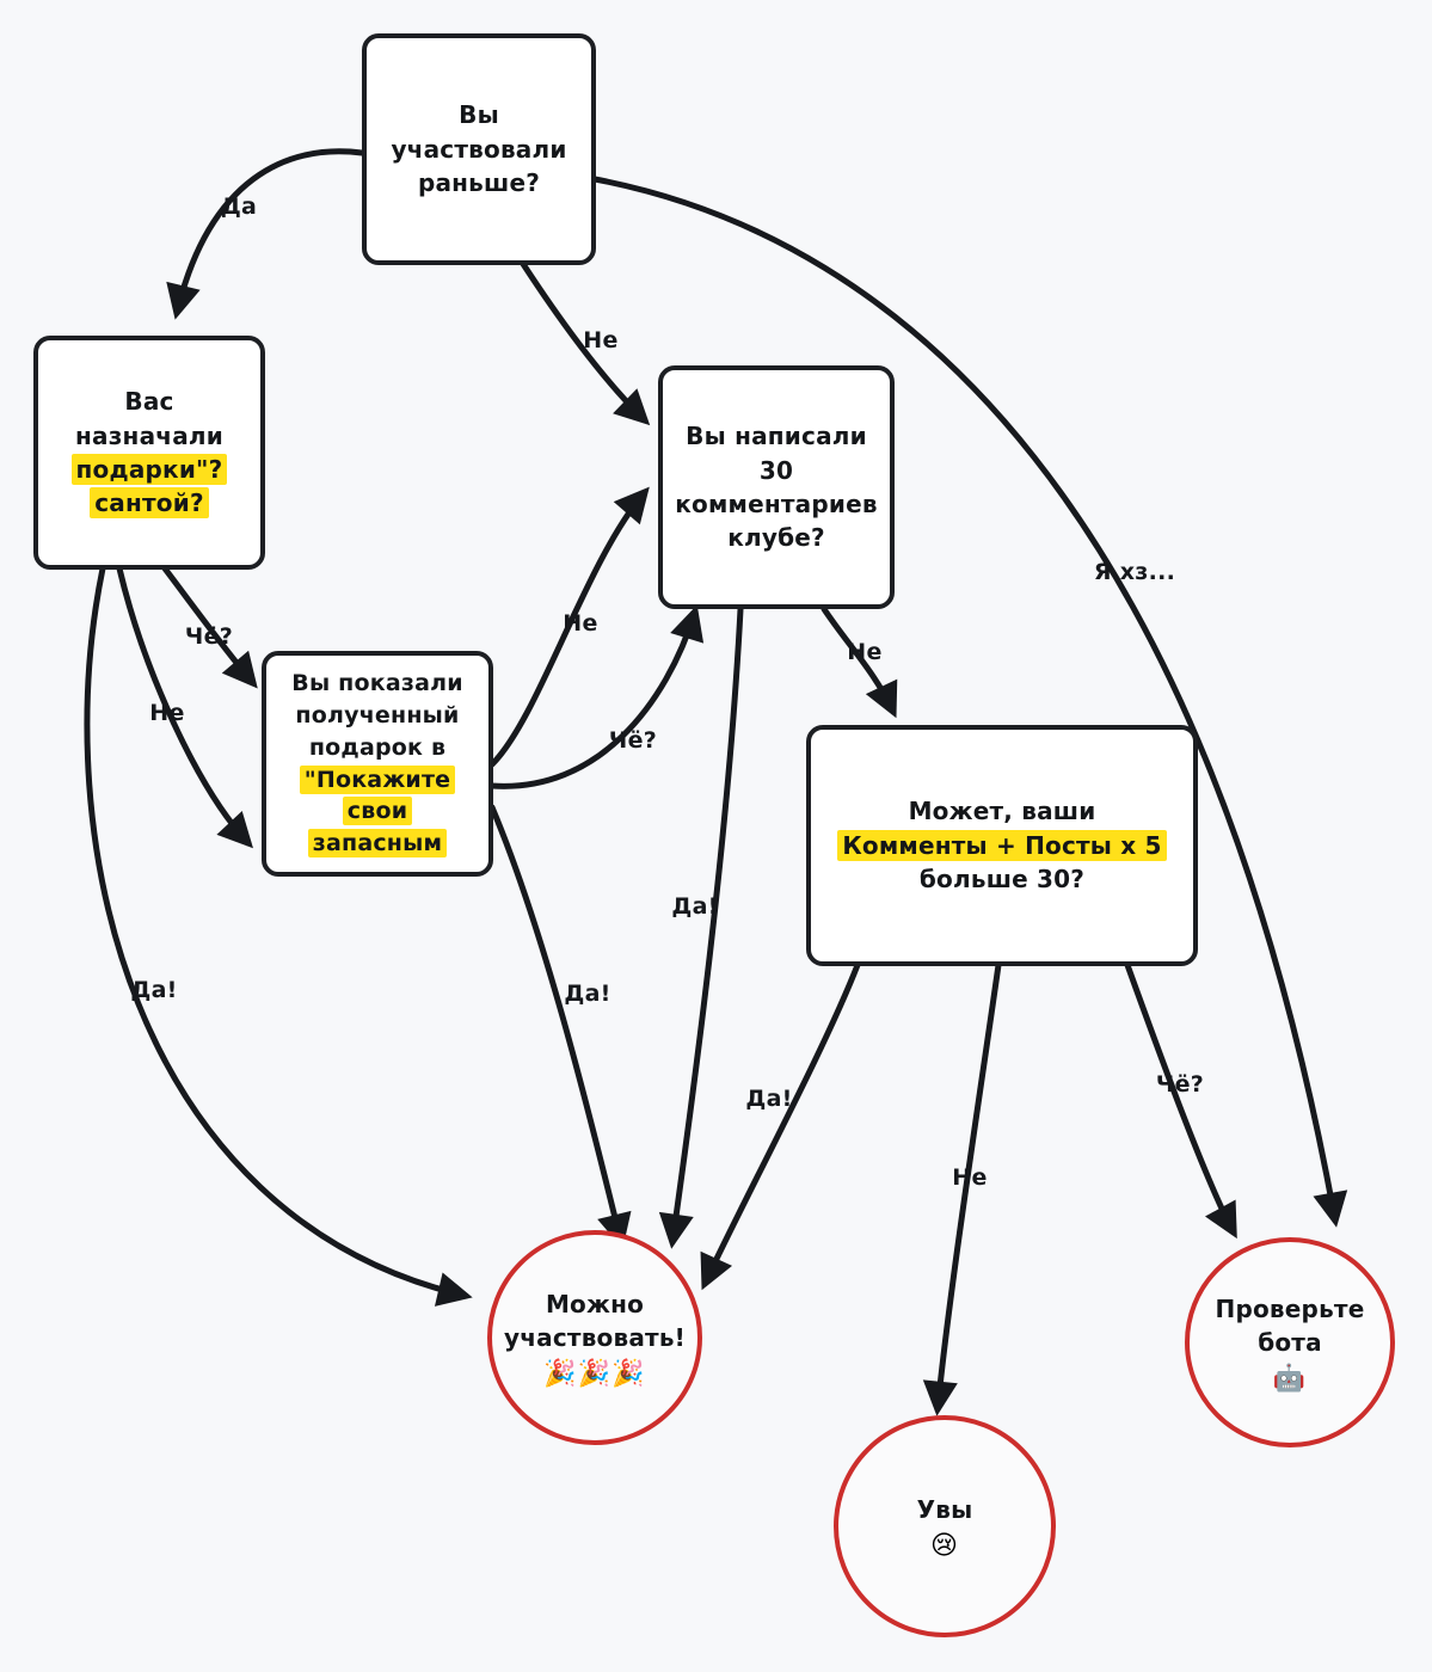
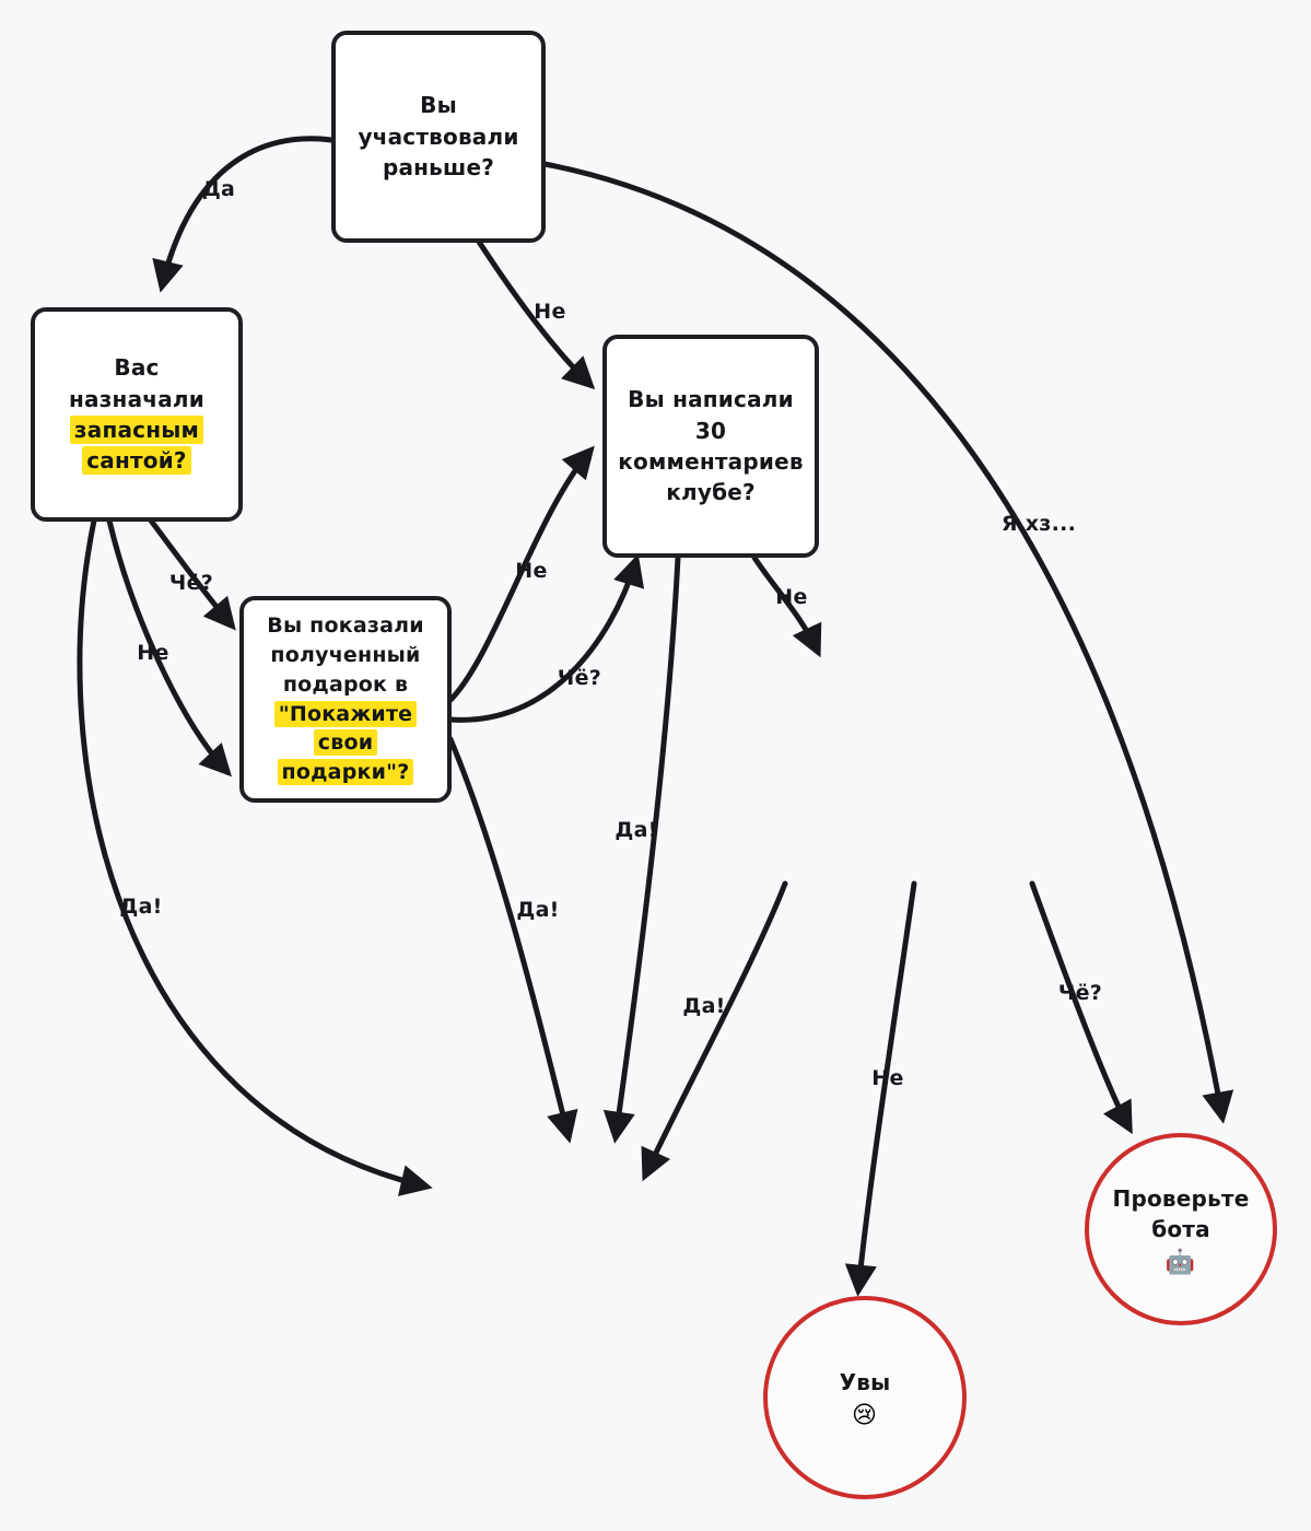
  Вы
  участвовали
  раньше?
  Вас
  назначали
- подарки"?
+ запасным
  сантой?
  Вы написали
  30
  комментариев
  клубе?
  Вы показали
  полученный
  подарок в
  "Покажите
  свои
- запасным
+ подарки"?
- Может, ваши
- Комменты + Посты x 5
- больше 30?
- Можно
- участвовать!
- 🎉🎉🎉
  Увы
  😢
  Проверьте
  бота
  🤖
  Да
  Не
  Я хз...
  Чё?
  Не
  Да!
  Не
  Чё?
  Да!
  Да!
  Не
  Да!
  Не
  Чё?
